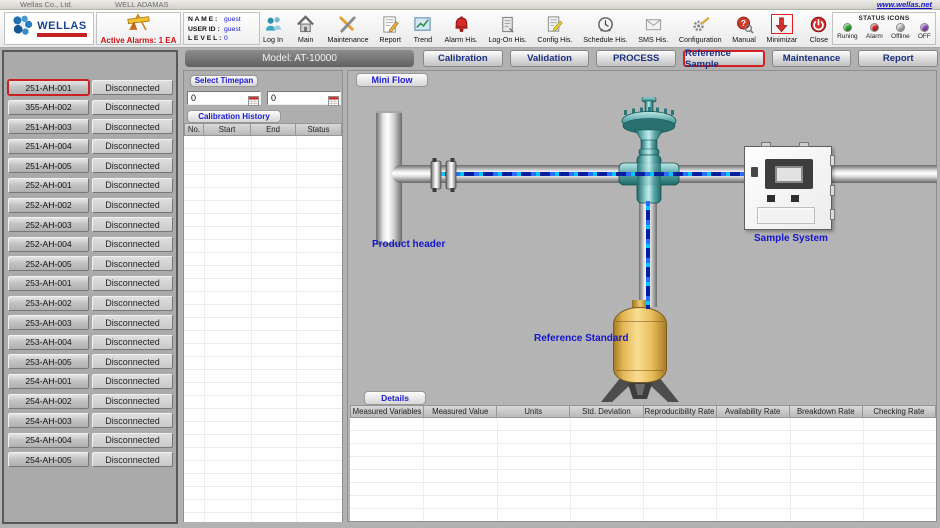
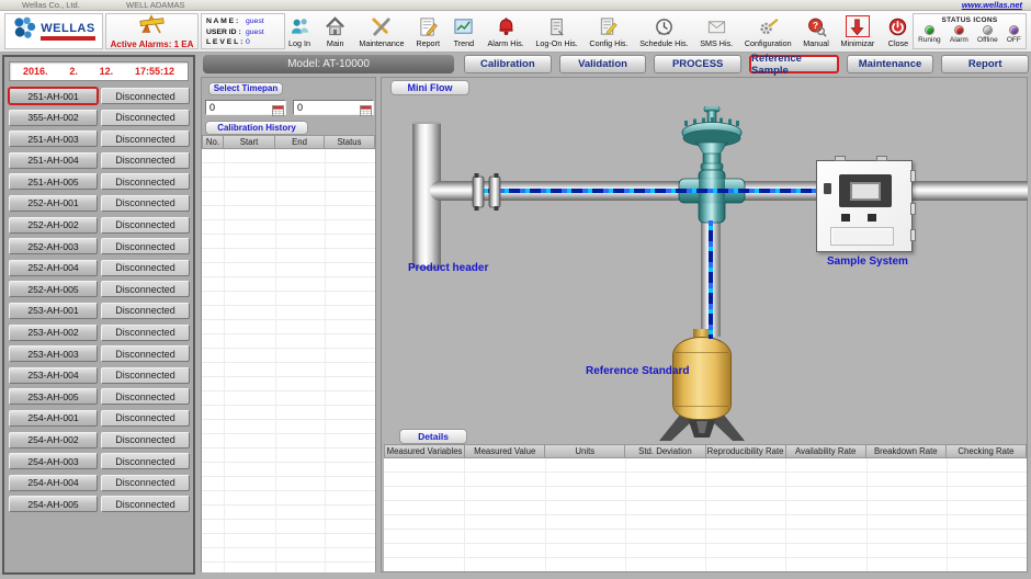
  Wellas Co., Ltd.
  WELL ADAMAS
  www.wellas.net
  WELLAS
  Active Alarms: 1 EA
  Log In
  Main
  Maintenance
  Report
  Trend
  Alarm His.
  Log-On His.
  Config His.
  Schedule His.
  SMS His.
  Configuration
  ?
  Manual
  Minimizar
  Close
+ 2016.
+ 2.
+ 12.
+ 17:55:12
  251-AH-001
  Disconnected
  355-AH-002
  Disconnected
  251-AH-003
  Disconnected
  251-AH-004
  Disconnected
  251-AH-005
  Disconnected
  252-AH-001
  Disconnected
  252-AH-002
  Disconnected
  252-AH-003
  Disconnected
  252-AH-004
  Disconnected
  252-AH-005
  Disconnected
  253-AH-001
  Disconnected
  253-AH-002
  Disconnected
  253-AH-003
  Disconnected
  253-AH-004
  Disconnected
  253-AH-005
  Disconnected
  254-AH-001
  Disconnected
  254-AH-002
  Disconnected
  254-AH-003
  Disconnected
  254-AH-004
  Disconnected
  254-AH-005
  Disconnected
  Model: AT-10000
  Calibration
  Validation
  PROCESS
  Reference Sample
  Maintenance
  Report
  Select Timepan
  0
  0
  Calibration History
  No.
  Start
  End
  Status
  Mini Flow
  Product header
  Reference Standard
  Sample System
  Details
  Measured Variables
  Measured Value
  Units
  Std. Deviation
  Reproducibility Rate
  Availability Rate
  Breakdown Rate
  Checking Rate
